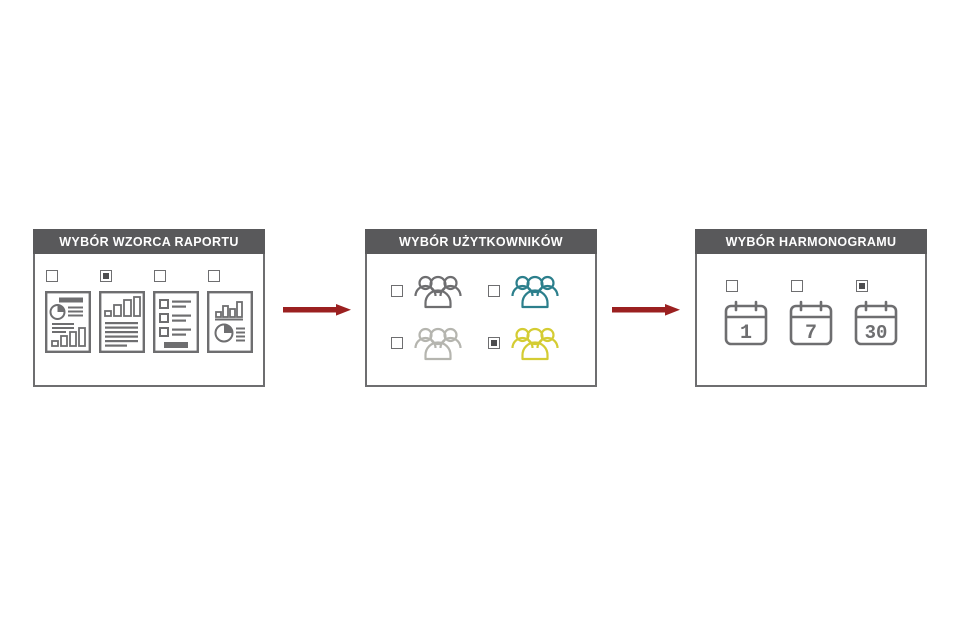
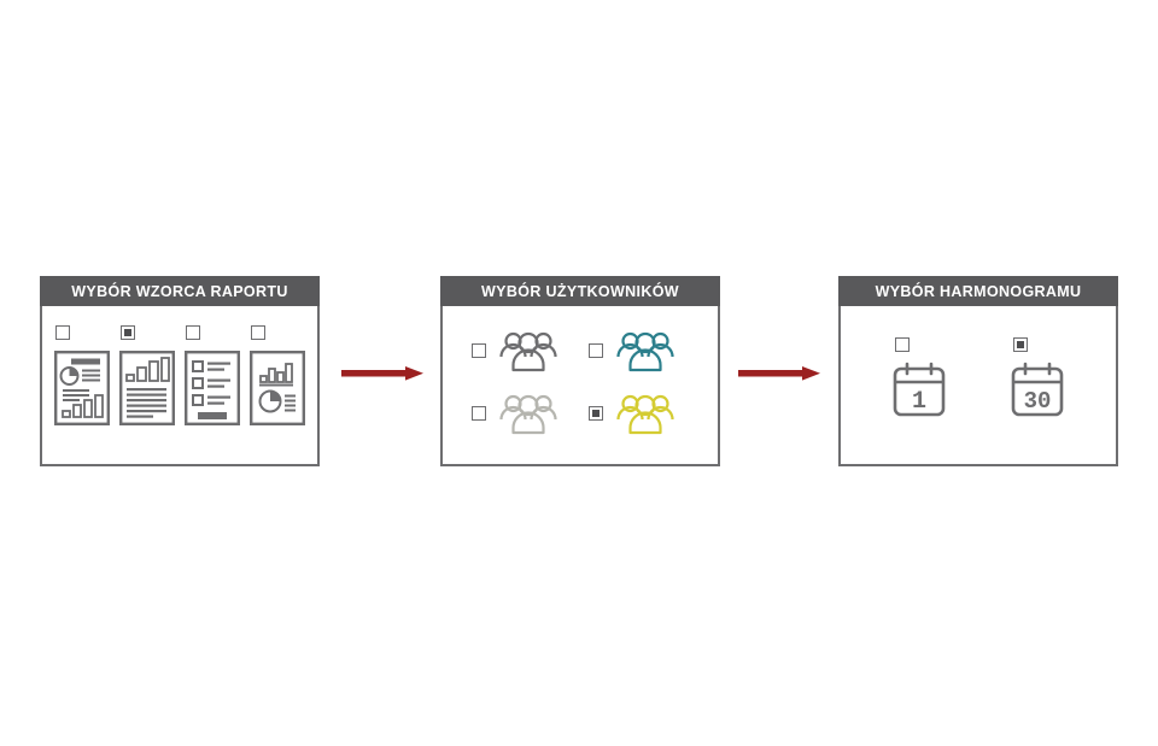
  WYBÓR WZORCA RAPORTU
  WYBÓR UŻYTKOWNIKÓW
  WYBÓR HARMONOGRAMU
  1
- 7
  30
